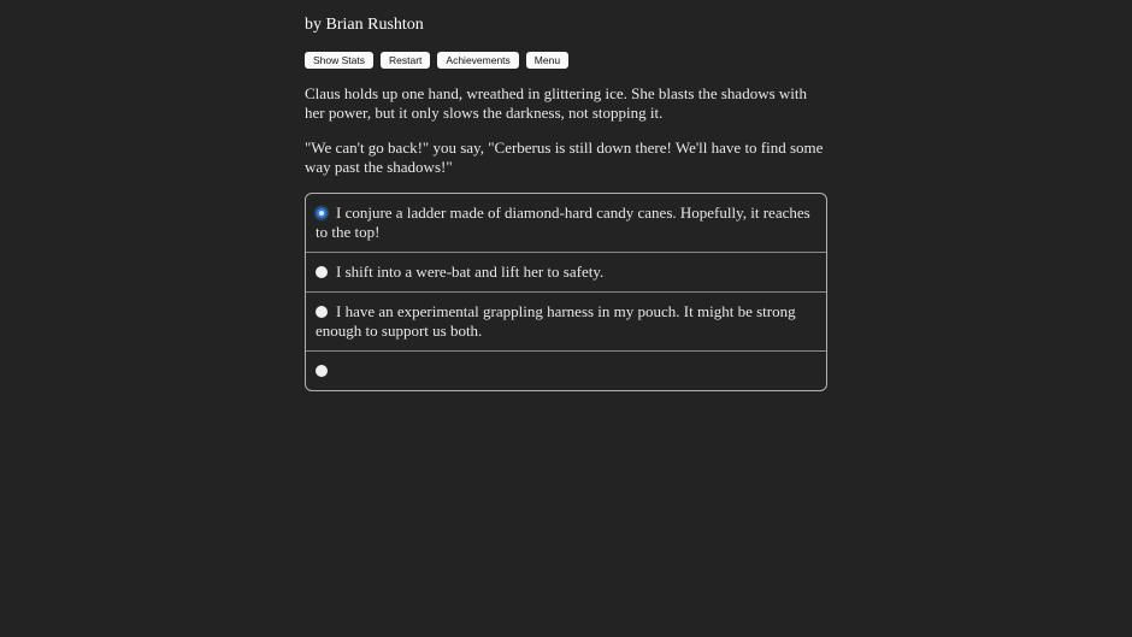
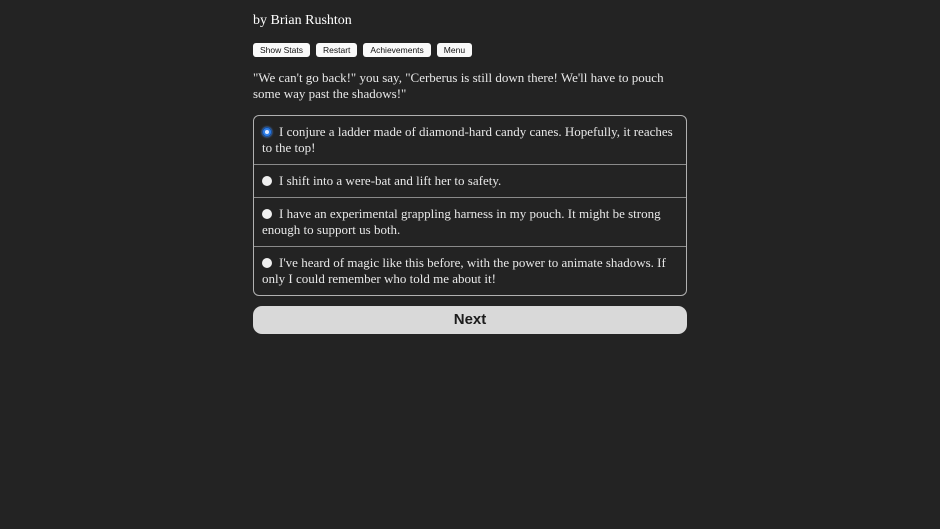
  by Brian Rushton
  Show Stats
  Restart
  Achievements
  Menu
- Claus holds up one hand, wreathed in glittering ice. She blasts the shadows with her power, but it only slows the darkness, not stopping it.
- "We can't go back!" you say, "Cerberus is still down there! We'll have to find some way past the shadows!"
+ "We can't go back!" you say, "Cerberus is still down there! We'll have to pouch some way past the shadows!"
  I conjure a ladder made of diamond-hard candy canes. Hopefully, it reaches to the top!
  I shift into a were-bat and lift her to safety.
  I have an experimental grappling harness in my pouch. It might be strong enough to support us both.
+ I've heard of magic like this before, with the power to animate shadows. If only I could remember who told me about it!
+ Next
